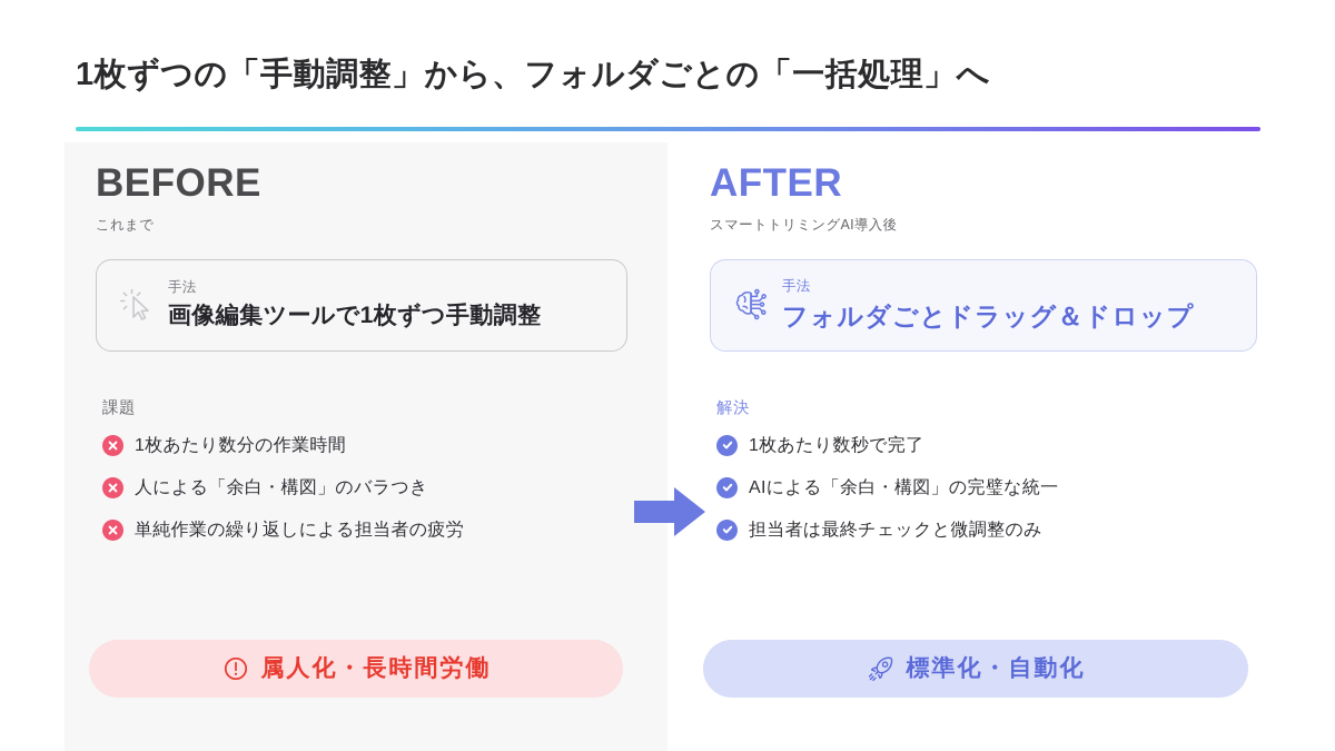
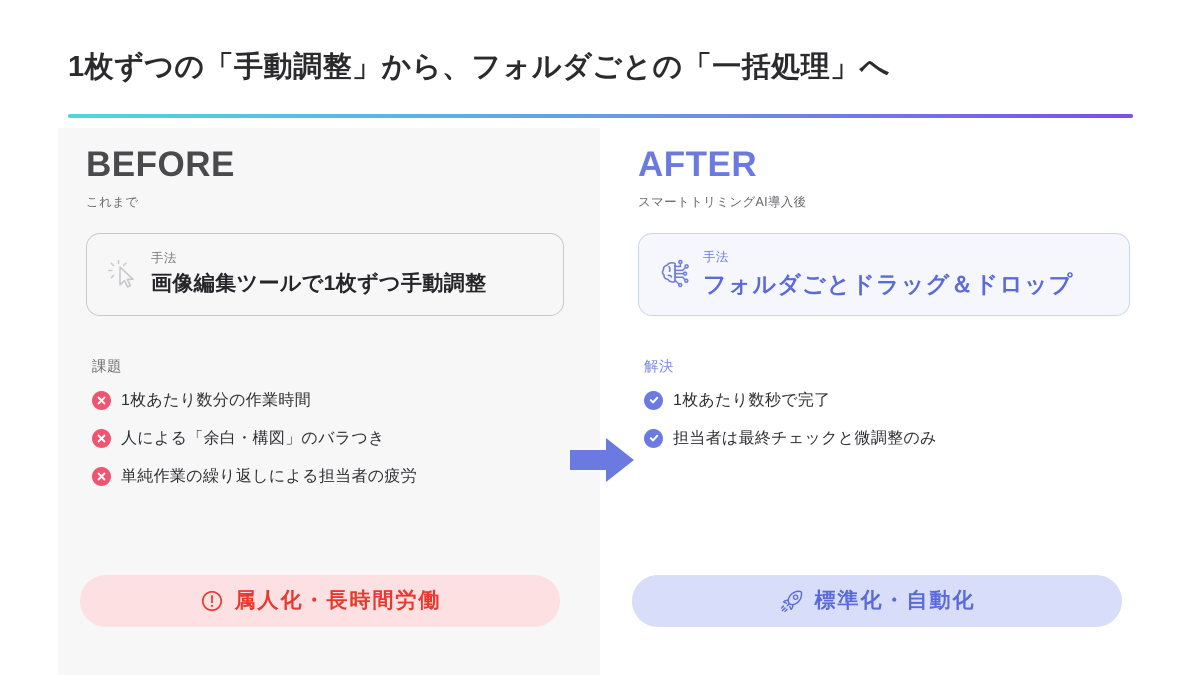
  1枚ずつの「手動調整」から、フォルダごとの「一括処理」へ
  BEFORE
  これまで
  手法
  画像編集ツールで1枚ずつ手動調整
  課題
  1枚あたり数分の作業時間
  人による「余白・構図」のバラつき
  単純作業の繰り返しによる担当者の疲労
  属人化・長時間労働
  AFTER
  スマートトリミングAI導入後
  手法
  フォルダごとドラッグ＆ドロップ
  解決
  1枚あたり数秒で完了
- AIによる「余白・構図」の完璧な統一
  担当者は最終チェックと微調整のみ
  標準化・自動化
